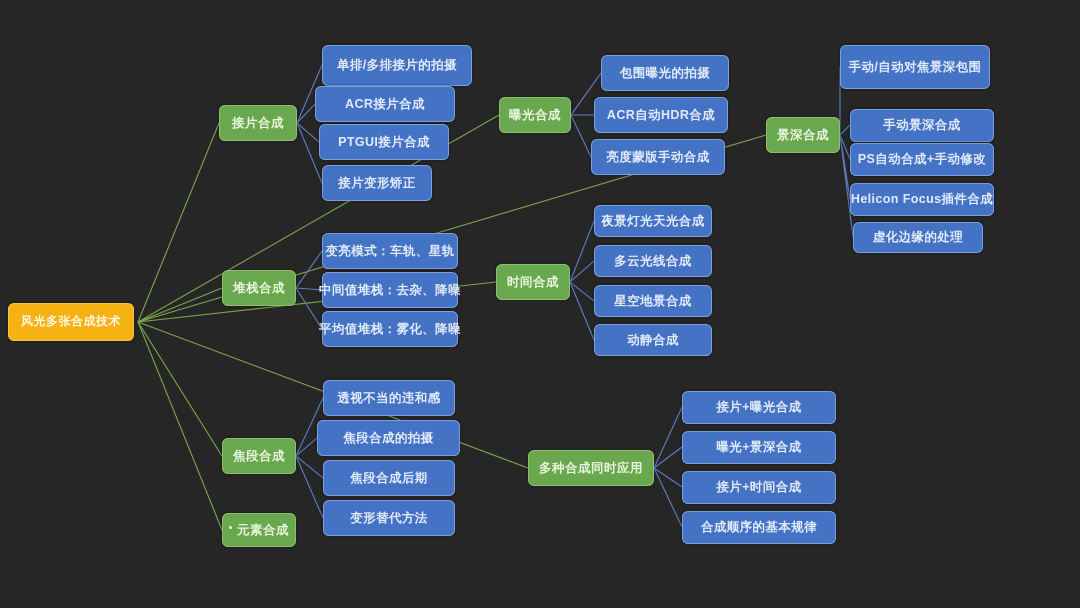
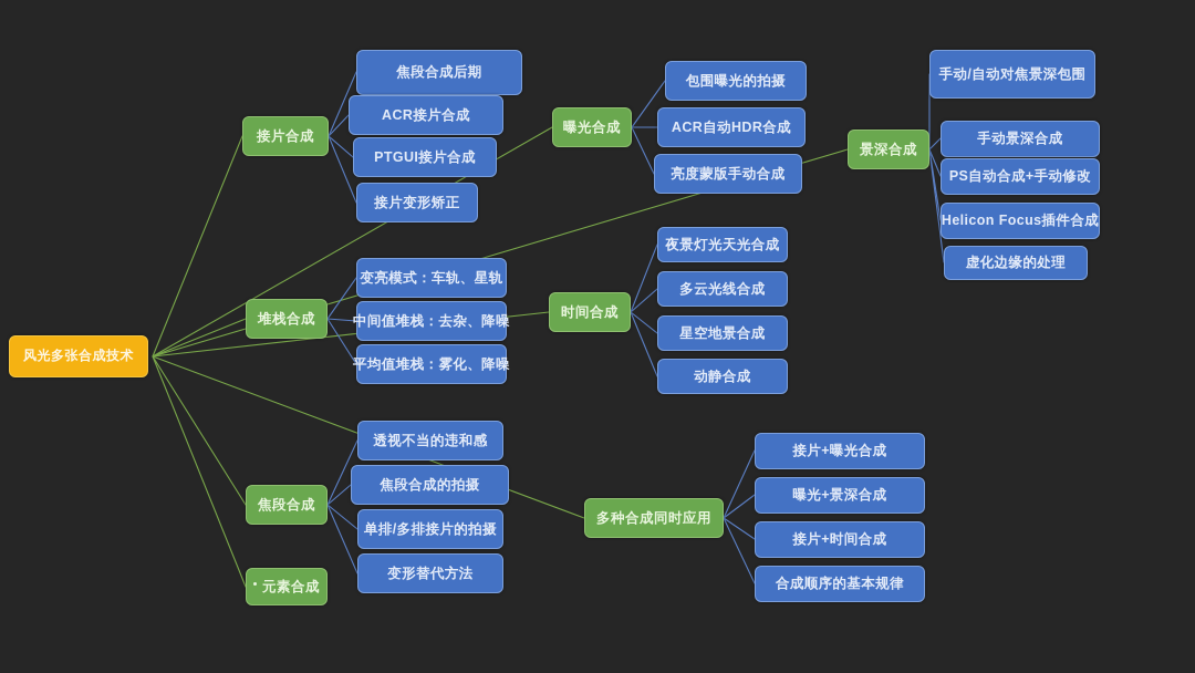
  风光多张合成技术
  接片合成
- 单排/多排接片的拍摄
+ 焦段合成后期
  ACR接片合成
  PTGUI接片合成
  接片变形矫正
  堆栈合成
  变亮模式：车轨、星轨
  中间值堆栈：去杂、降噪
  平均值堆栈：雾化、降噪
  焦段合成
  透视不当的违和感
  焦段合成的拍摄
- 焦段合成后期
+ 单排/多排接片的拍摄
  变形替代方法
  元素合成
  曝光合成
  包围曝光的拍摄
  ACR自动HDR合成
  亮度蒙版手动合成
  景深合成
  手动/自动对焦景深包围
  手动景深合成
  PS自动合成+手动修改
  Helicon Focus插件合成
  虚化边缘的处理
  时间合成
  夜景灯光天光合成
  多云光线合成
  星空地景合成
  动静合成
  多种合成同时应用
  接片+曝光合成
  曝光+景深合成
  接片+时间合成
  合成顺序的基本规律
